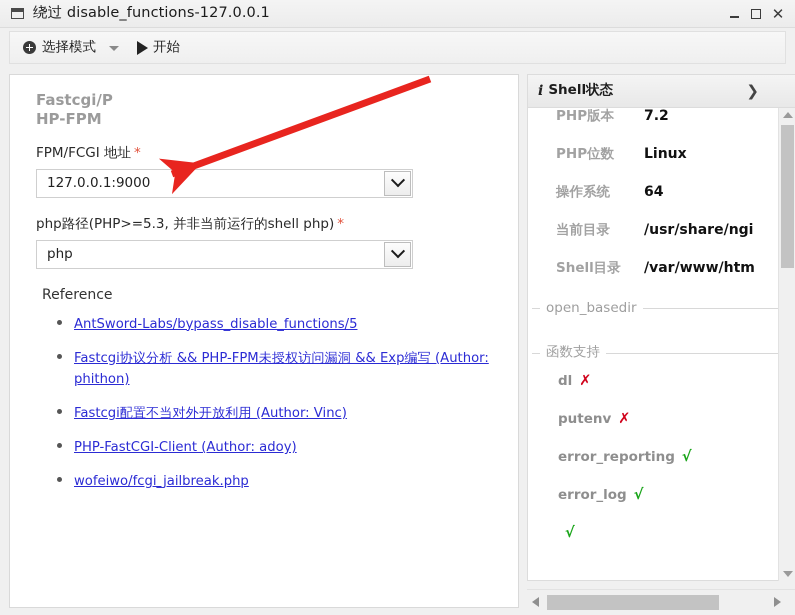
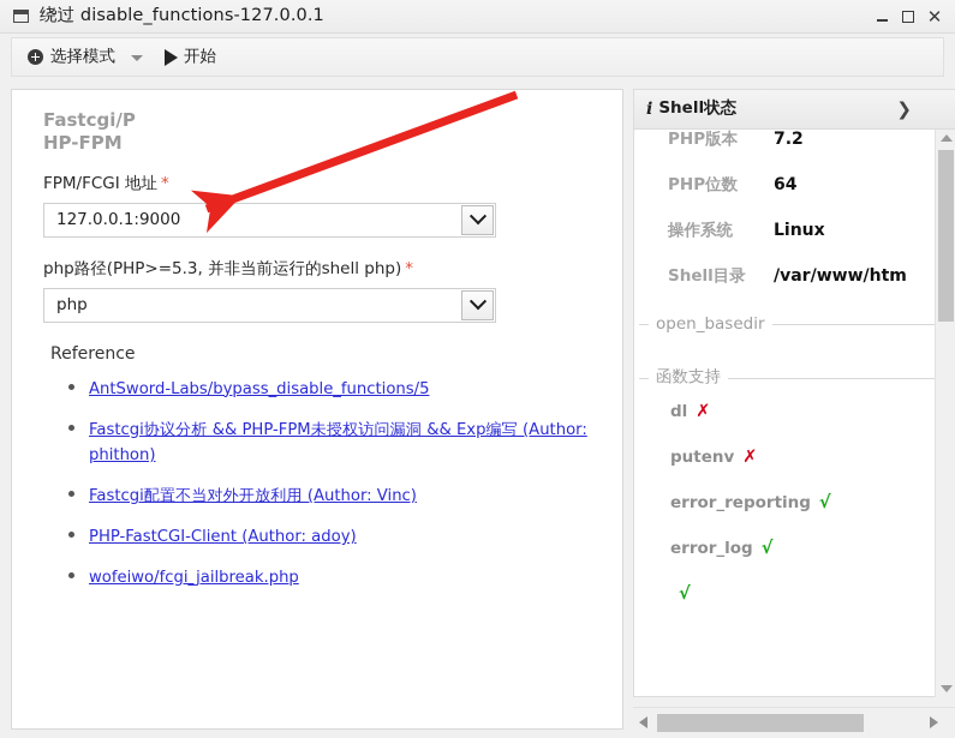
  绕过 disable_functions-127.0.0.1
  ✕
  选择模式
  开始
  Fastcgi/PHP-FPM
  FPM/FCGI 地址 *
  127.0.0.1:9000
  php路径(PHP>=5.3, 并非当前运行的shell php) *
  php
  Reference
  AntSword-Labs/bypass_disable_functions/5
  Fastcgi协议分析 && PHP-FPM未授权访问漏洞 && Exp编写 (Author: phithon)
  Fastcgi配置不当对外开放利用 (Author: Vinc)
  PHP-FastCGI-Client (Author: adoy)
  wofeiwo/fcgi_jailbreak.php
  i
  Shell状态
  ❯
  PHP版本
  7.2
  PHP位数
- Linux
+ 64
  操作系统
- 64
+ Linux
- 当前目录
- /usr/share/ngi
  Shell目录
  /var/www/htm
  open_basedir
  函数支持
  dl
  ✗
  putenv
  ✗
  error_reporting
  √
  error_log
  √
  √
